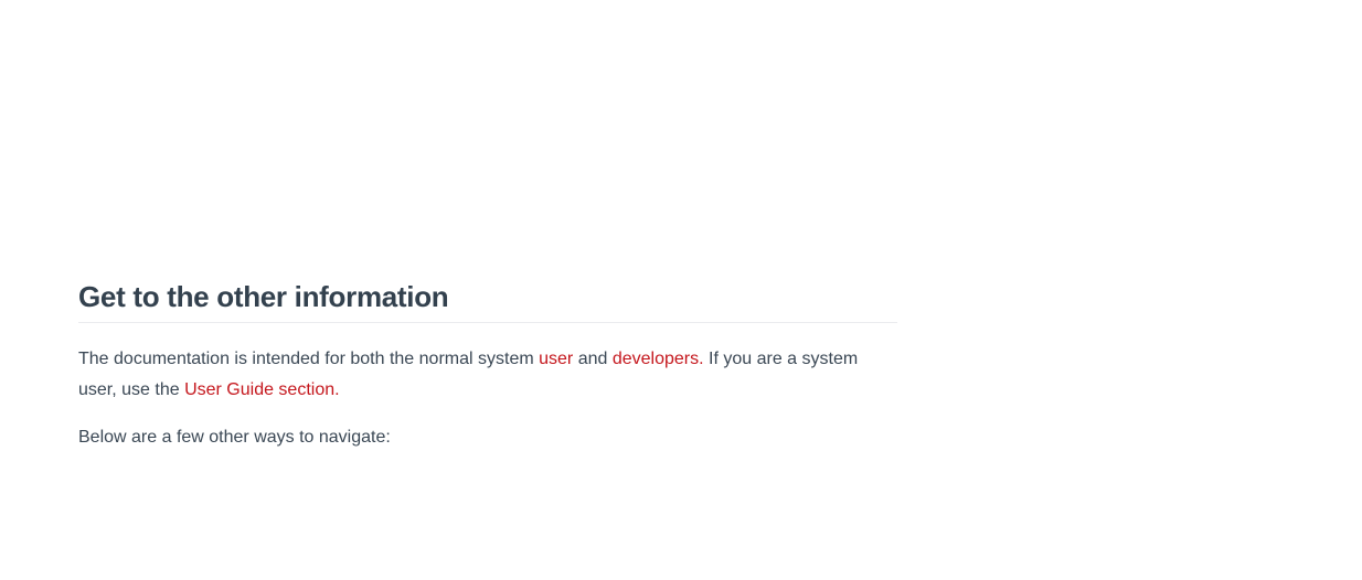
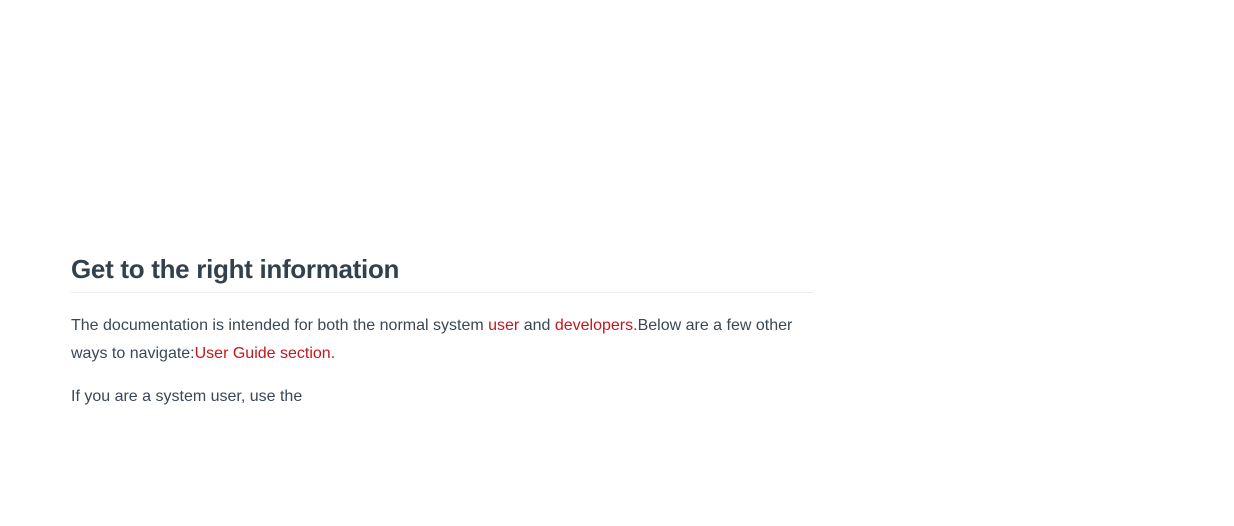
- Get to the other information
+ Get to the right information
- The documentation is intended for both the normal system user and developers. If you are a system user, use the User Guide section.
+ The documentation is intended for both the normal system user and developers.Below are a few other ways to navigate:User Guide section.
- Below are a few other ways to navigate:
+ If you are a system user, use the
